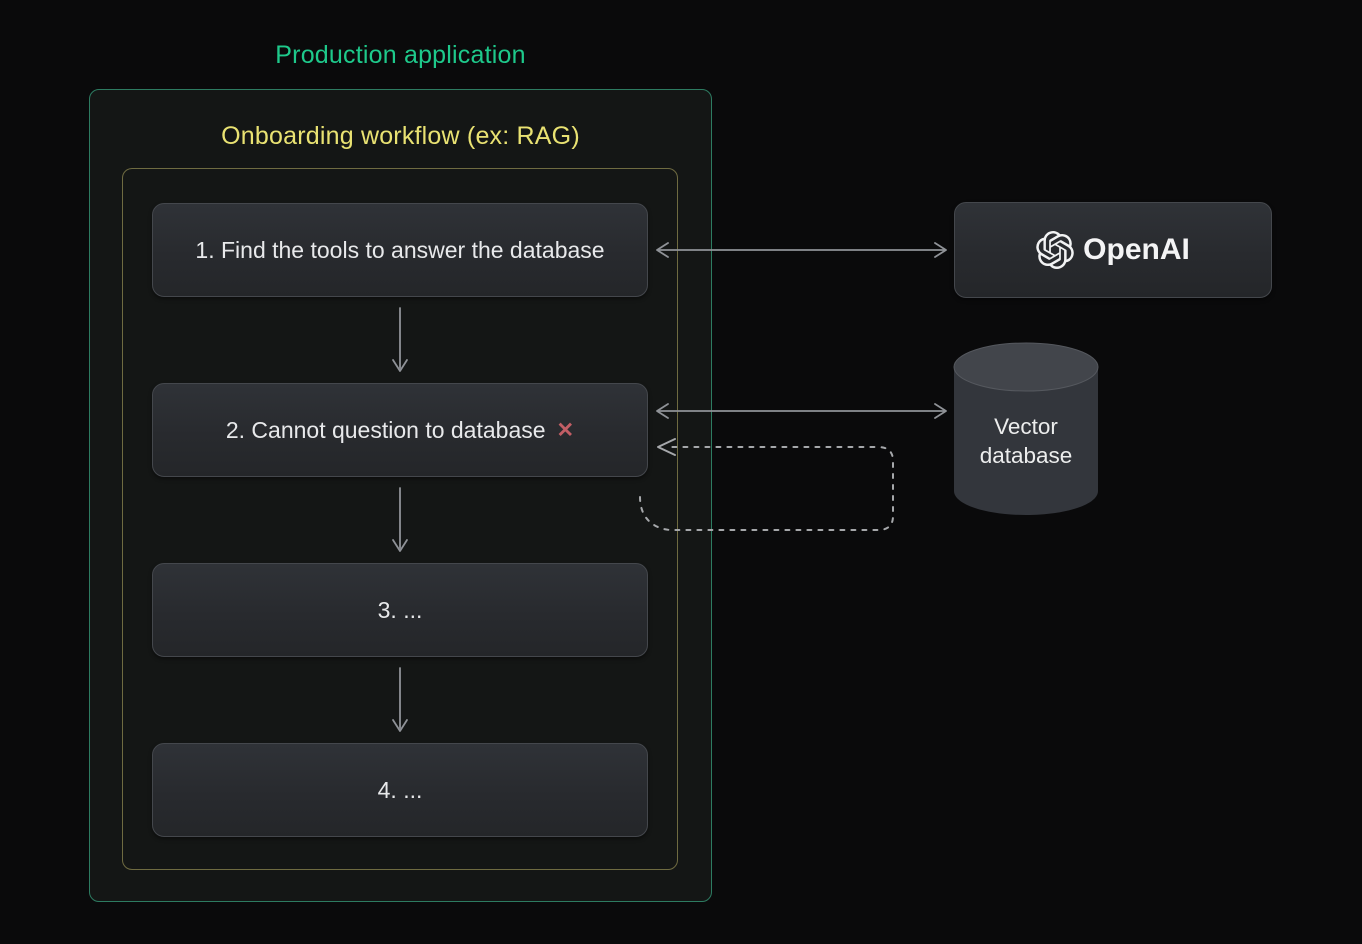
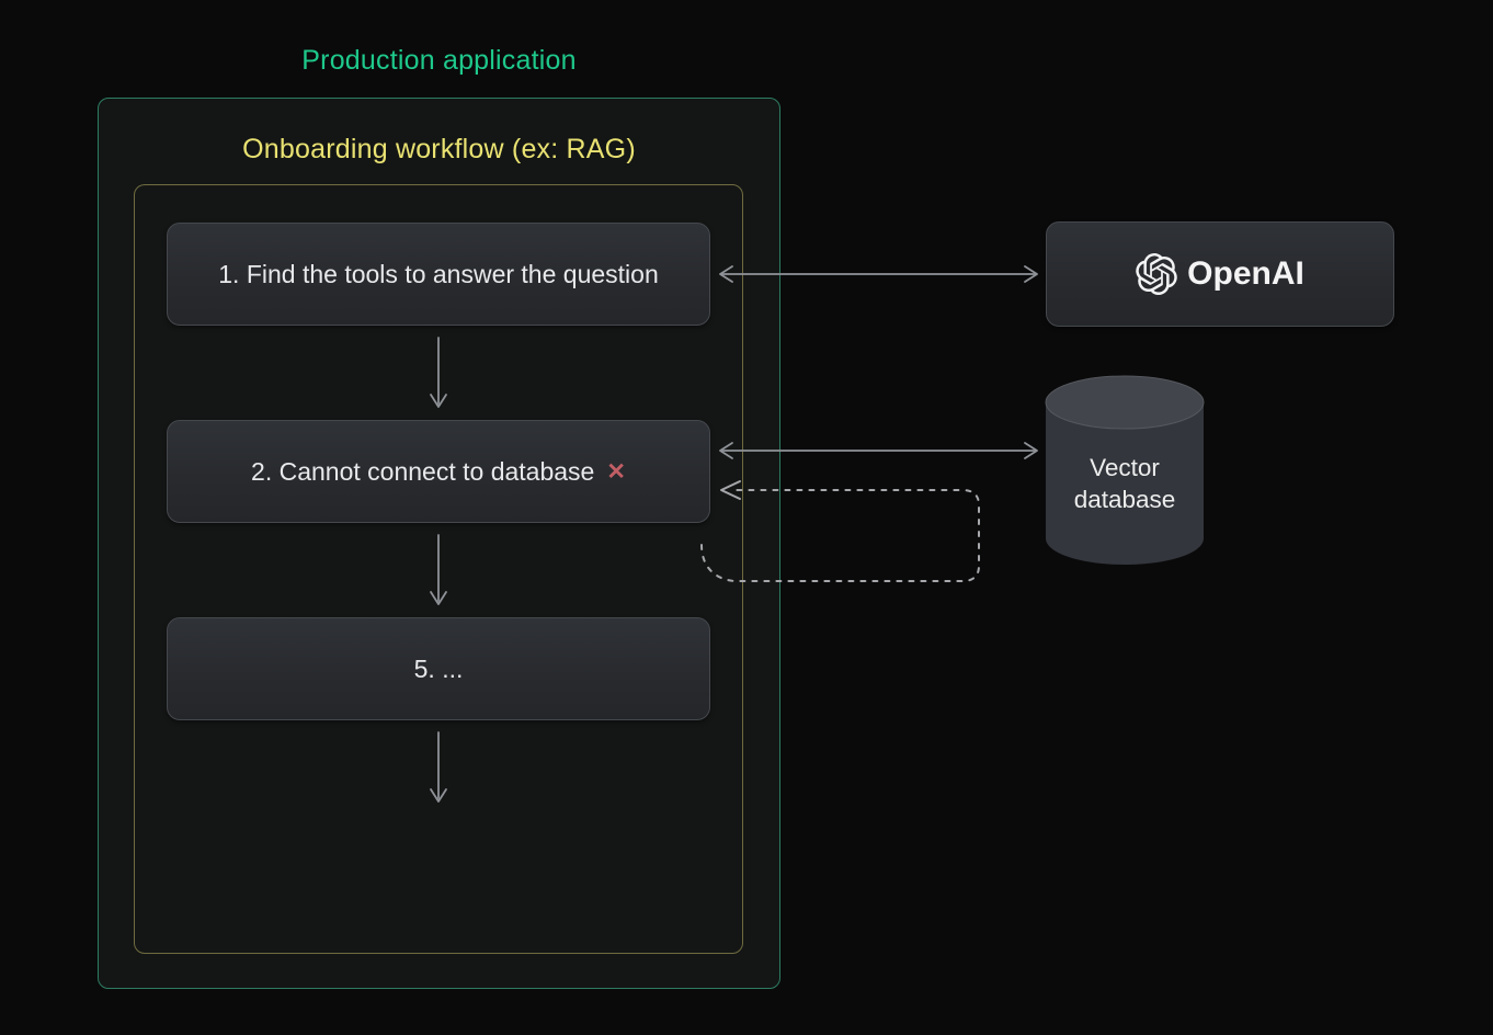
  Production application
  Onboarding workflow (ex: RAG)
- 1. Find the tools to answer the database
+ 1. Find the tools to answer the question
- 2. Cannot question to database
+ 2. Cannot connect to database
  ✕
- 3. ...
+ 5. ...
- 4. ...
  OpenAI
  Vector database
